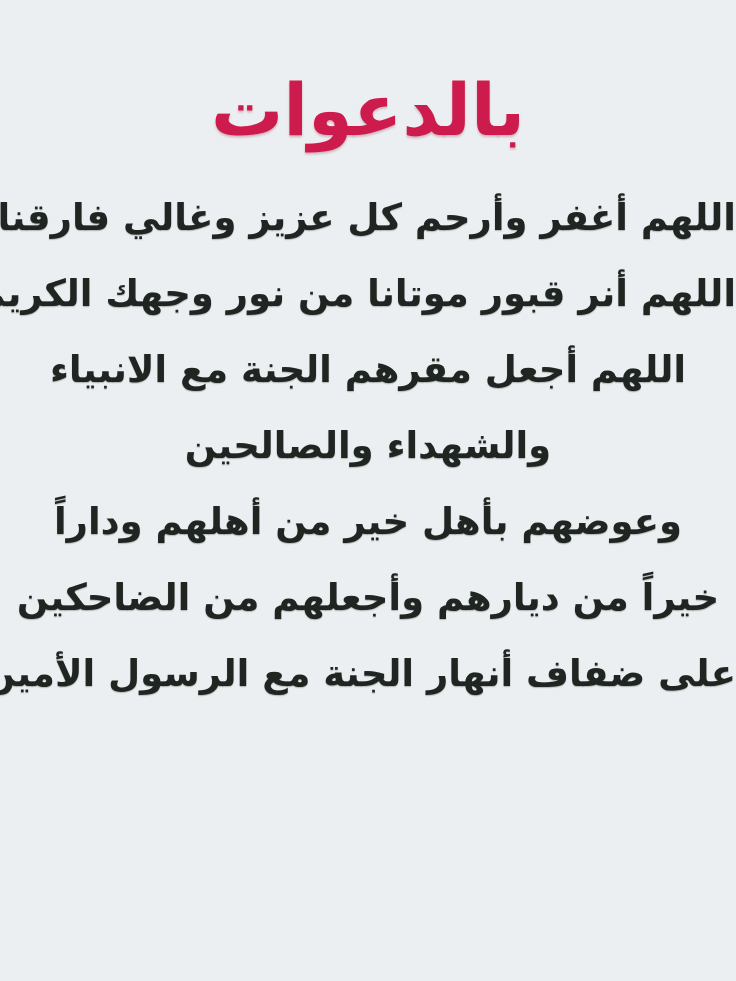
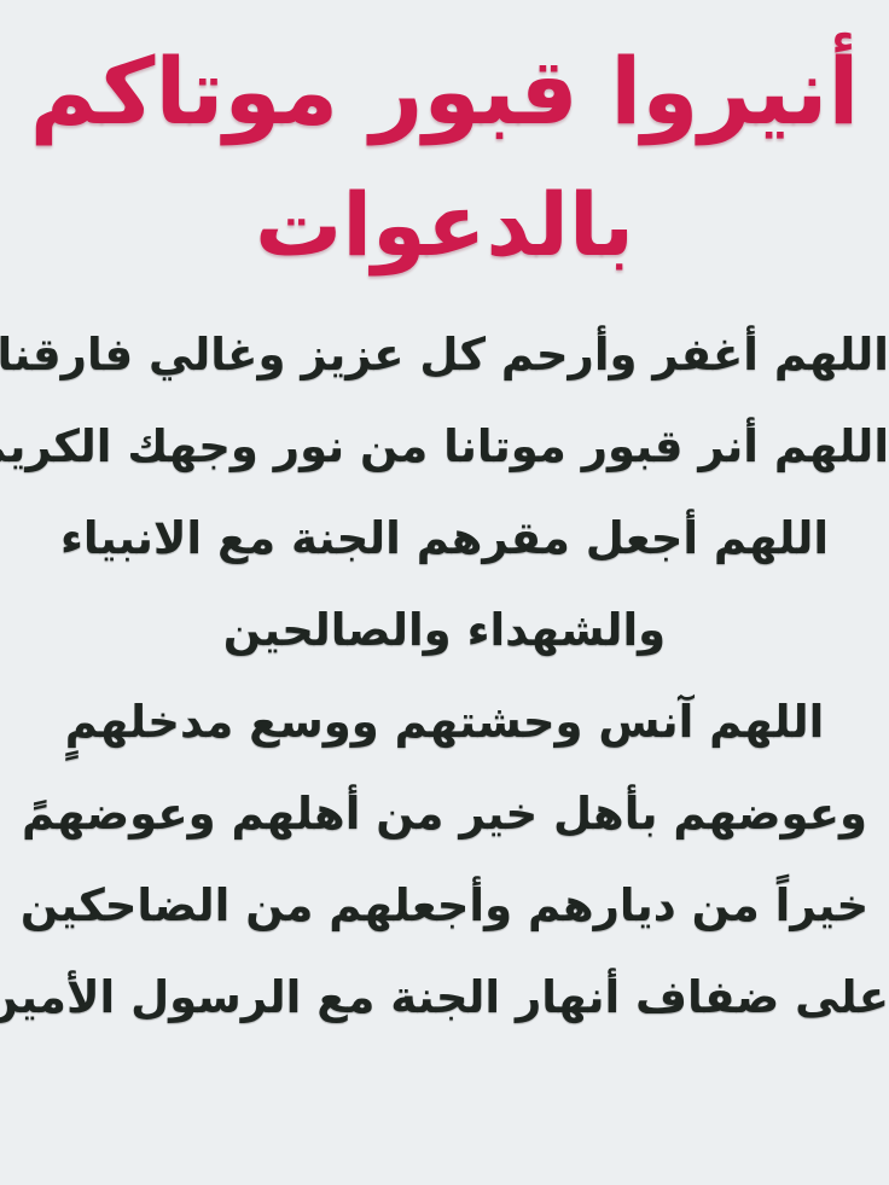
+ أنيروا قبور موتاكم
  بالدعوات
  اللهم أغفر وأرحم كل عزيز وغالي فارقنا
  اللهم أنر قبور موتانا من نور وجهك الكري
  اللهم أجعل مقرهم الجنة مع الانبياء
  والشهداء والصالحين
+ اللهم آنس وحشتهم ووسع مدخلهمٍ
- وعوضهم بأهل خير من أهلهم وداراً
+ وعوضهم بأهل خير من أهلهم وعوضهمً
  خيراً من ديارهم وأجعلهم من الضاحكين
  على ضفاف أنهار الجنة مع الرسول الأمين
